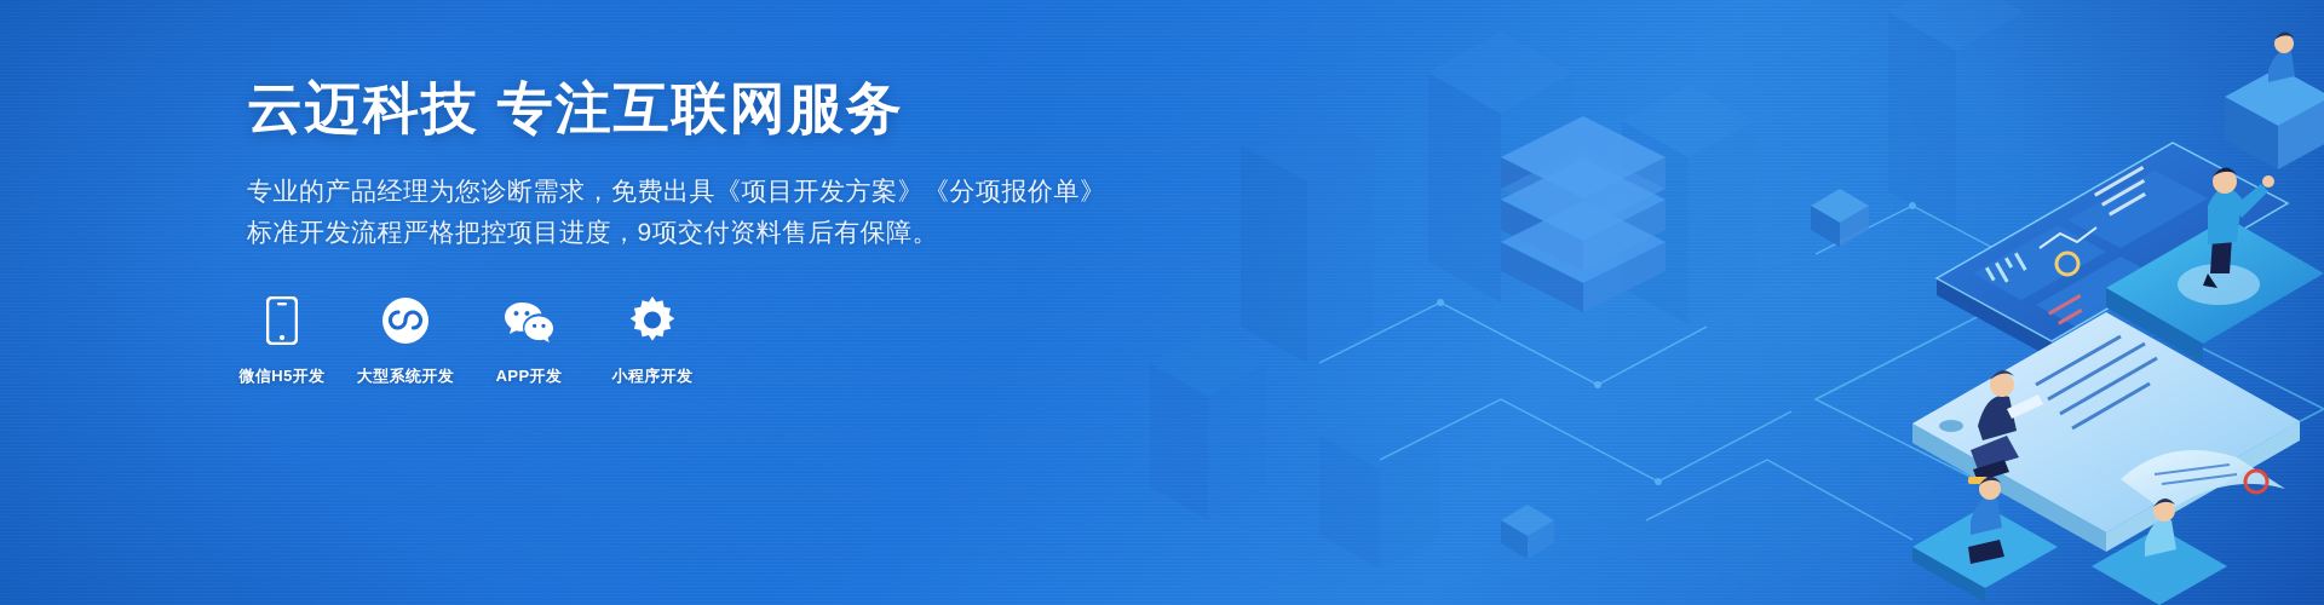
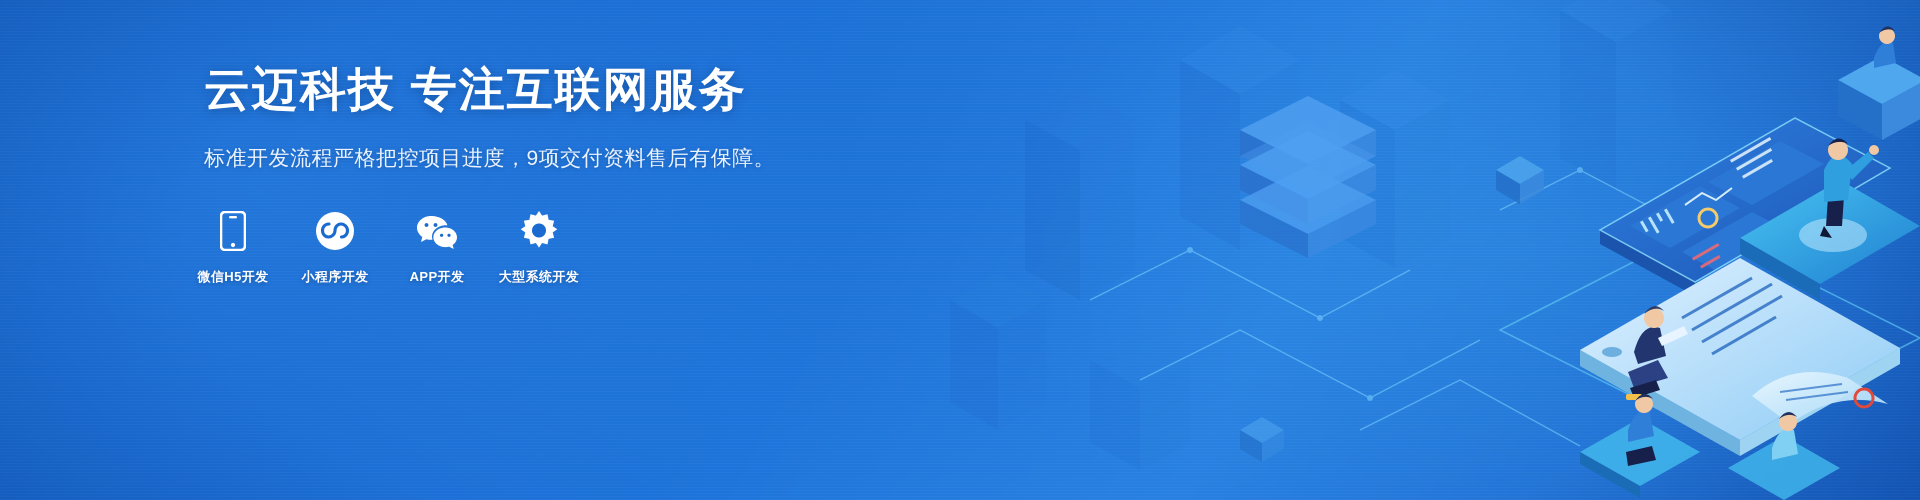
  云迈科技 专注互联网服务
- 专业的产品经理为您诊断需求，免费出具《项目开发方案》《分项报价单》
  标准开发流程严格把控项目进度，9项交付资料售后有保障。
  微信H5开发
- 大型系统开发
+ 小程序开发
  APP开发
- 小程序开发
+ 大型系统开发
